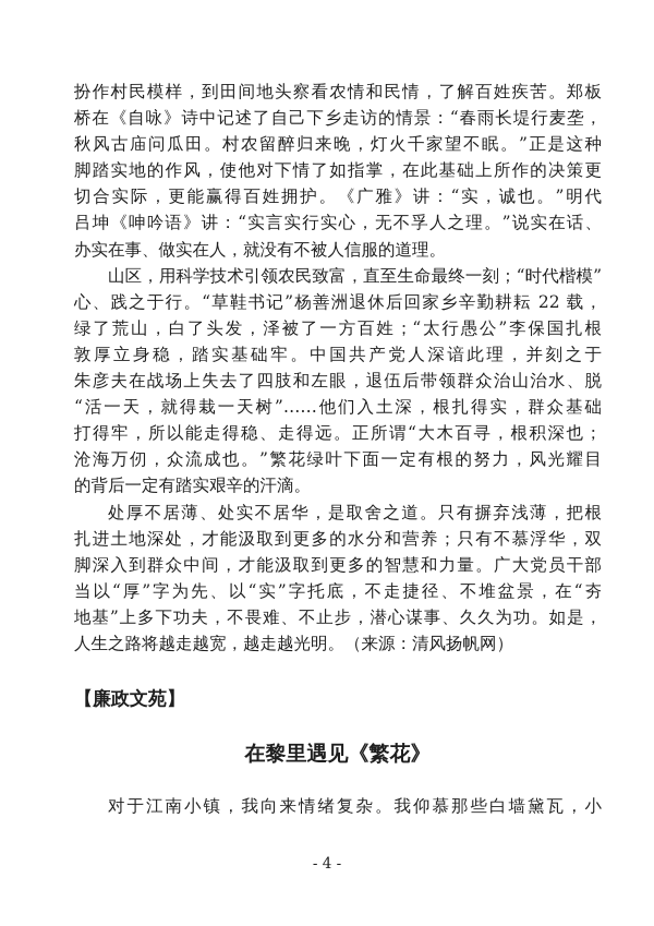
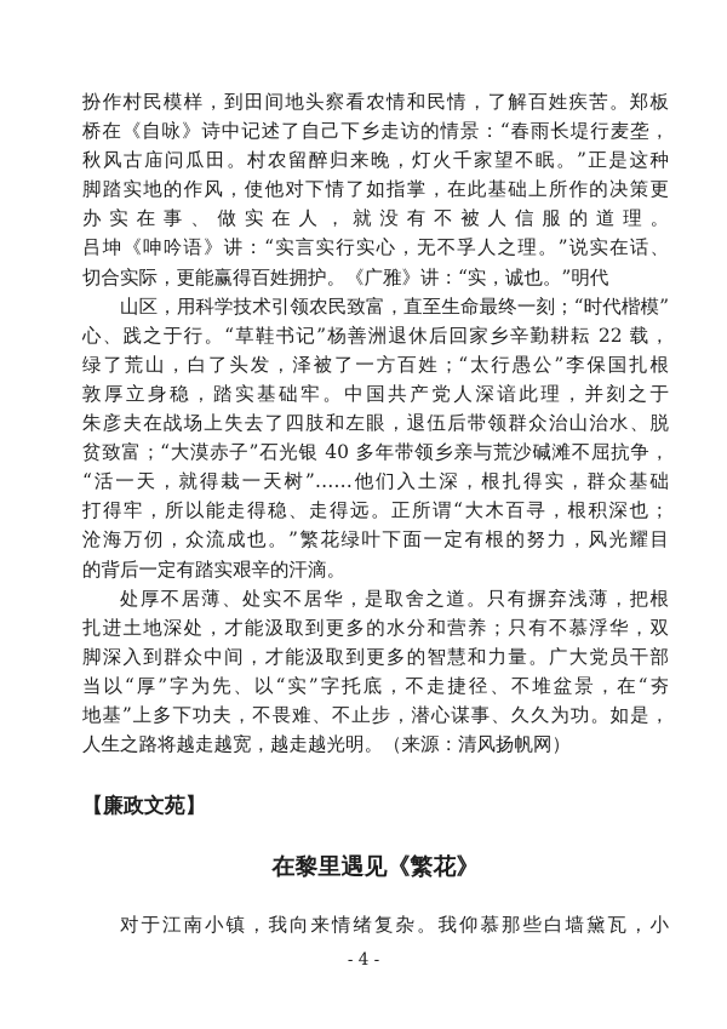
  扮作村民模样，到田间地头察看农情和民情，了解百姓疾苦。郑板
  桥在《自咏》诗中记述了自己下乡走访的情景：“春雨长堤行麦垄，
  秋风古庙问瓜田。村农留醉归来晚，灯火千家望不眠。”正是这种
  脚踏实地的作风，使他对下情了如指掌，在此基础上所作的决策更
- 切合实际，更能赢得百姓拥护。《广雅》讲：“实，诚也。”明代
+ 办实在事、做实在人，就没有不被人信服的道理。
  吕坤《呻吟语》讲：“实言实行实心，无不孚人之理。”说实在话、
- 办实在事、做实在人，就没有不被人信服的道理。
+ 切合实际，更能赢得百姓拥护。《广雅》讲：“实，诚也。”明代
  山区，用科学技术引领农民致富，直至生命最终一刻；“时代楷模”
  心、践之于行。“草鞋书记”杨善洲退休后回家乡辛勤耕耘 22 载，
  绿了荒山，白了头发，泽被了一方百姓；“太行愚公”李保国扎根
  敦厚立身稳，踏实基础牢。中国共产党人深谙此理，并刻之于
  朱彦夫在战场上失去了四肢和左眼，退伍后带领群众治山治水、脱
+ 贫致富；“大漠赤子”石光银 40 多年带领乡亲与荒沙碱滩不屈抗争，
  “活一天，就得栽一天树”……他们入土深，根扎得实，群众基础
  打得牢，所以能走得稳、走得远。正所谓“大木百寻，根积深也；
  沧海万仞，众流成也。”繁花绿叶下面一定有根的努力，风光耀目
  的背后一定有踏实艰辛的汗滴。
  处厚不居薄、处实不居华，是取舍之道。只有摒弃浅薄，把根
  扎进土地深处，才能汲取到更多的水分和营养；只有不慕浮华，双
  脚深入到群众中间，才能汲取到更多的智慧和力量。广大党员干部
  当以“厚”字为先、以“实”字托底，不走捷径、不堆盆景，在“夯
  地基”上多下功夫，不畏难、不止步，潜心谋事、久久为功。如是，
  人生之路将越走越宽，越走越光明。（来源：清风扬帆网）
  【廉政文苑】
  在黎里遇见《繁花》
  对于江南小镇，我向来情绪复杂。我仰慕那些白墙黛瓦，小
  - 4 -
